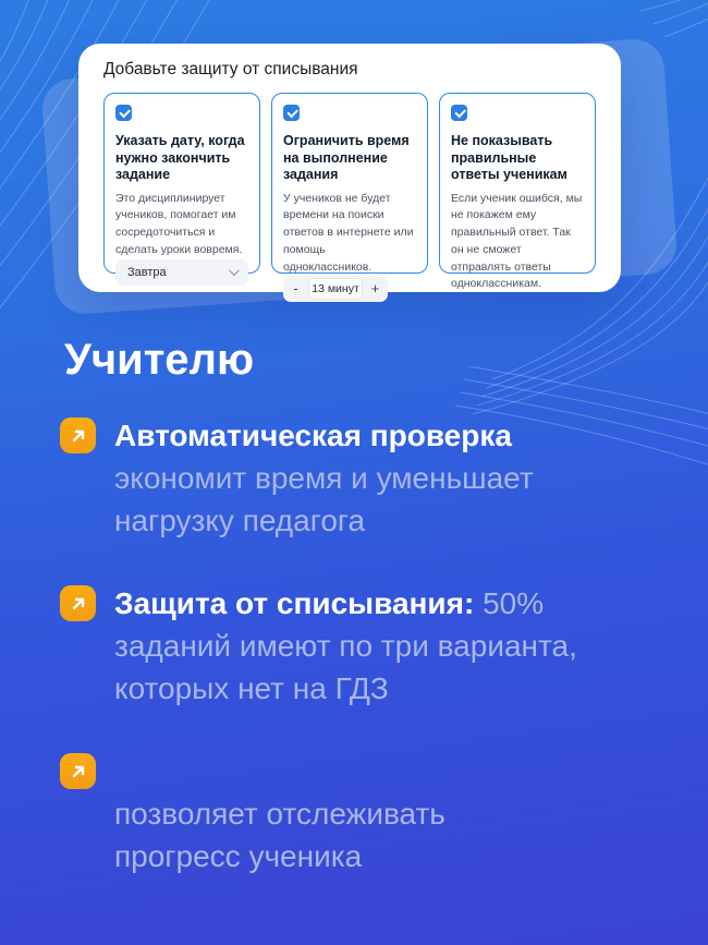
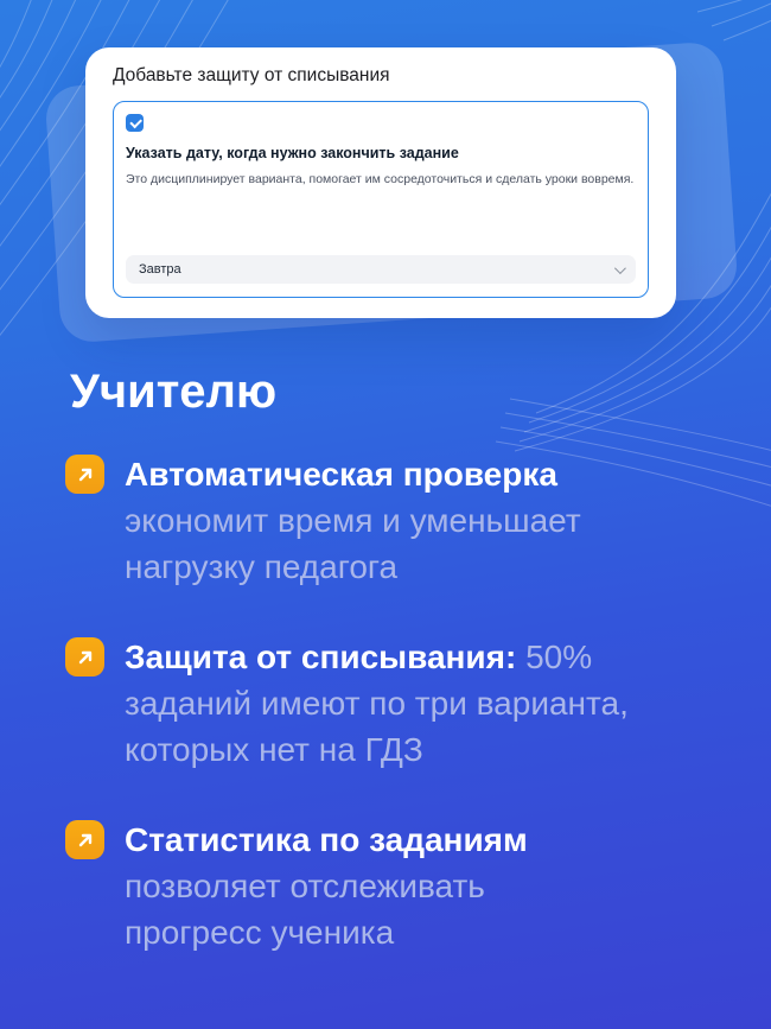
  Добавьте защиту от списывания
  Указать дату, когда нужно закончить задание
- Это дисциплинирует учеников, помогает им сосредоточиться и сделать уроки вовремя.
+ Это дисциплинирует варианта, помогает им сосредоточиться и сделать уроки вовремя.
  Завтра
- Ограничить время на выполнение задания
- У учеников не будет времени на поиски ответов в интернете или помощь одноклассников.
- -
- 13 минут
- +
- Не показывать правильные ответы ученикам
- Если ученик ошибся, мы не покажем ему правильный ответ. Так он не сможет отправлять ответы одноклассникам.
  Учителю
  Автоматическая проверка
  экономит время и уменьшает
  нагрузку педагога
  Защита от списывания: 50% заданий имеют по три варианта,
  которых нет на ГДЗ
+ Статистика по заданиям
  позволяет отслеживать
  прогресс ученика
